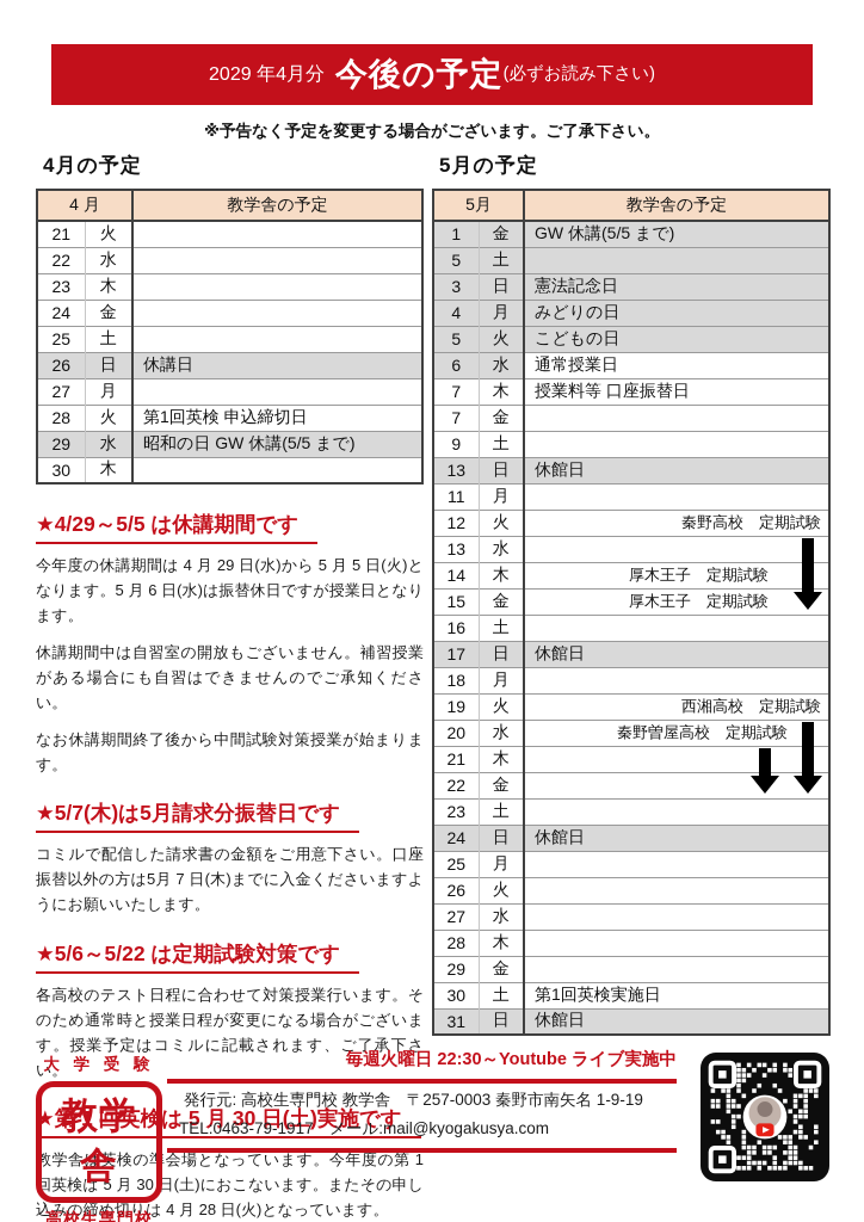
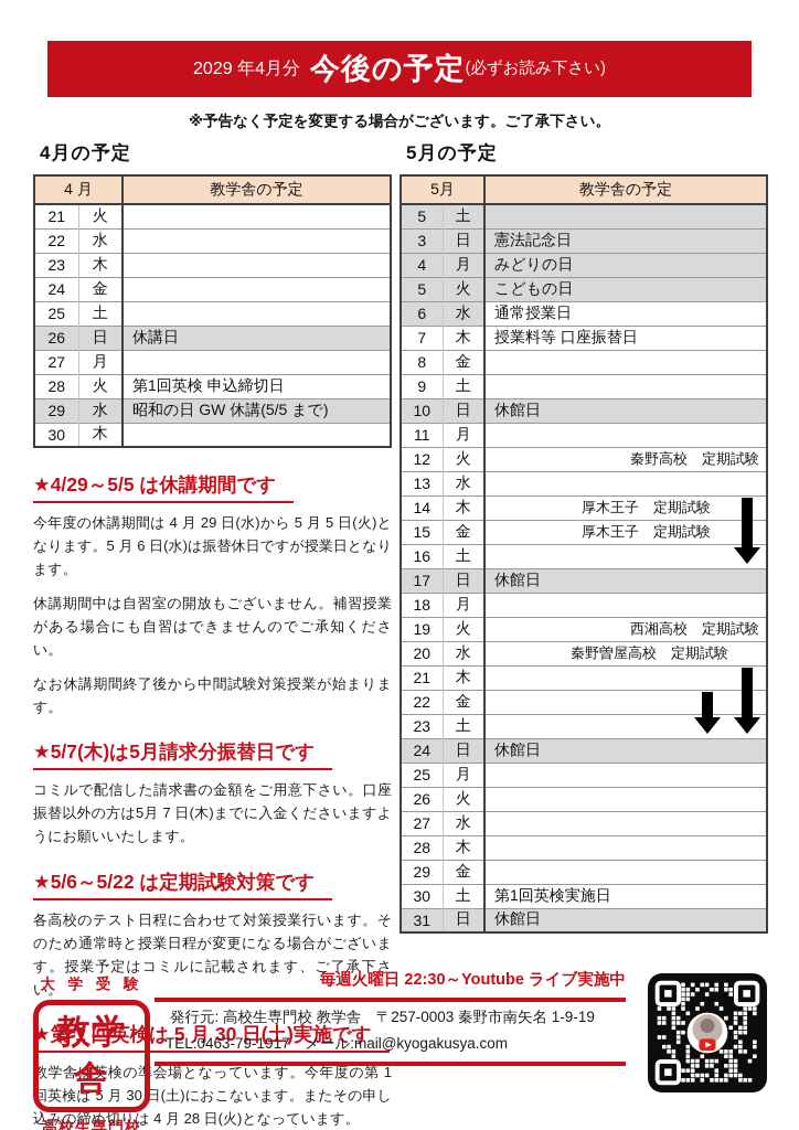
  2029 年4月分
  今後の予定
  (必ずお読み下さい)
  ※予告なく予定を変更する場合がございます。ご了承下さい。
  4月の予定
  4 月	教学舎の予定
  21	火
  22	水
  23	木
  24	金
  25	土
  26	日	休講日
  27	月
  28	火	第1回英検 申込締切日
  29	水	昭和の日 GW 休講(5/5 まで)
  30	木
  ★4/29～5/5 は休講期間です
  今年度の休講期間は 4 月 29 日(水)から 5 月 5 日(火)となります。5 月 6 日(水)は振替休日ですが授業日となります。
  休講期間中は自習室の開放もございません。補習授業がある場合にも自習はできませんのでご承知ください。
  なお休講期間終了後から中間試験対策授業が始まります。
  ★5/7(木)は5月請求分振替日です
  コミルで配信した請求書の金額をご用意下さい。口座振替以外の方は5月 7 日(木)までに入金くださいますようにお願いいたします。
  ★5/6～5/22 は定期試験対策です
  各高校のテスト日程に合わせて対策授業行います。そのため通常時と授業日程が変更になる場合がございます。授業予定はコミルに記載されます、ご了承下さい。
  ★第 1 回英検は 5 月 30 日(土)実施です
  教学舎は英検の準会場となっています。今年度の第 1 回英検は 5 月 30 日(土)におこないます。またその申し込みの締め切りは 4 月 28 日(火)となっています。
  5月の予定
  5月	教学舎の予定
- 1	金	GW 休講(5/5 まで)
  5	土
  3	日	憲法記念日
  4	月	みどりの日
  5	火	こどもの日
  6	水	通常授業日
  7	木	授業料等 口座振替日
- 7	金
+ 8	金
  9	土
- 13	日	休館日
+ 10	日	休館日
  11	月
  12	火	秦野高校 定期試験
  13	水
  14	木	厚木王子 定期試験
  15	金	厚木王子 定期試験
  16	土
  17	日	休館日
  18	月
  19	火	西湘高校 定期試験
  20	水	秦野曽屋高校 定期試験
  21	木
  22	金
  23	土
  24	日	休館日
  25	月
  26	火
  27	水
  28	木
  29	金
  30	土	第1回英検実施日
  31	日	休館日
  大 学 受 験
  教学舎
  高校生専門校
  毎週火曜日 22:30～Youtube ライブ実施中
  発行元: 高校生専門校 教学舎 〒257-0003 秦野市南矢名 1-9-19
  TEL:0463-79-1917 メール:mail@kyogakusya.com
